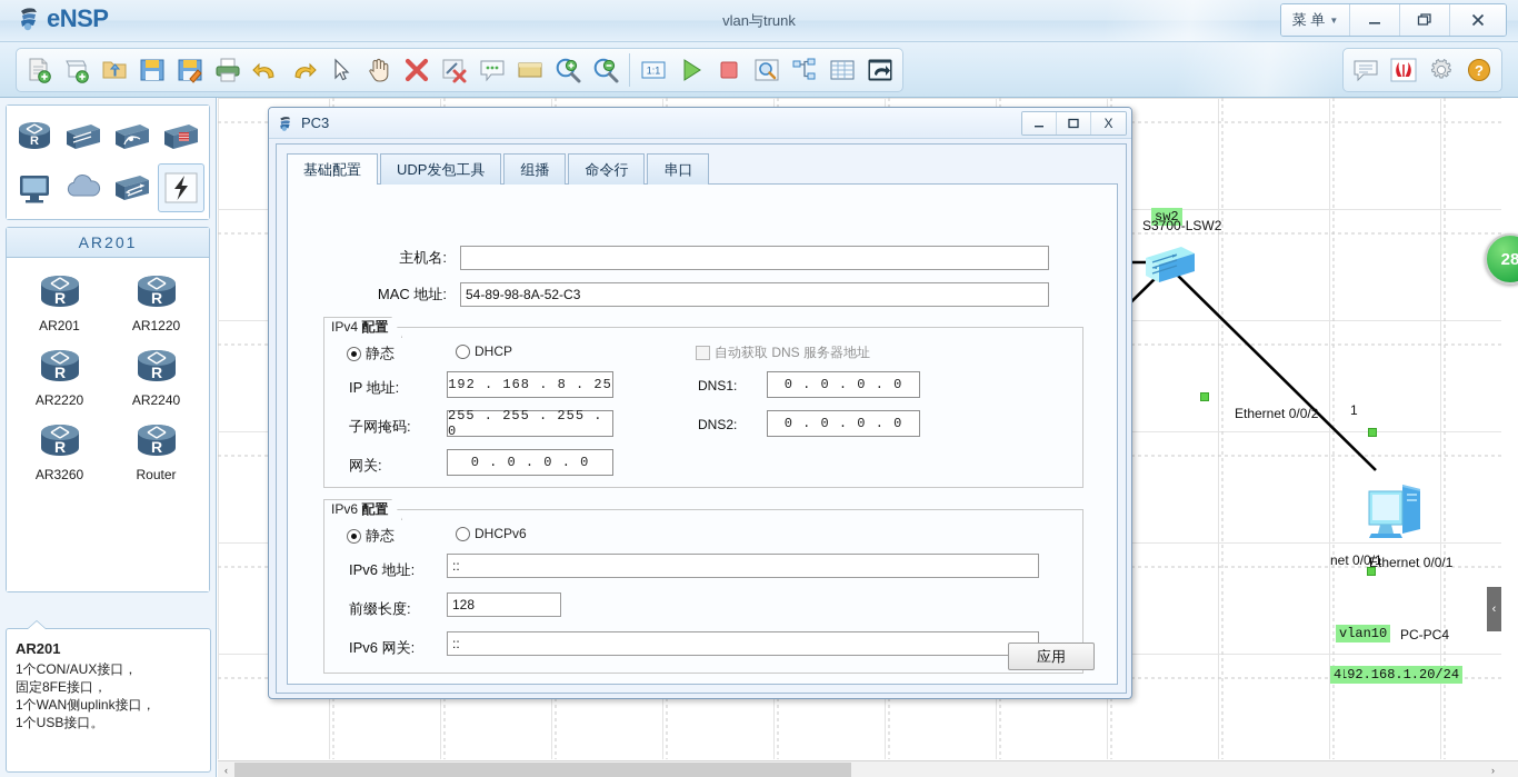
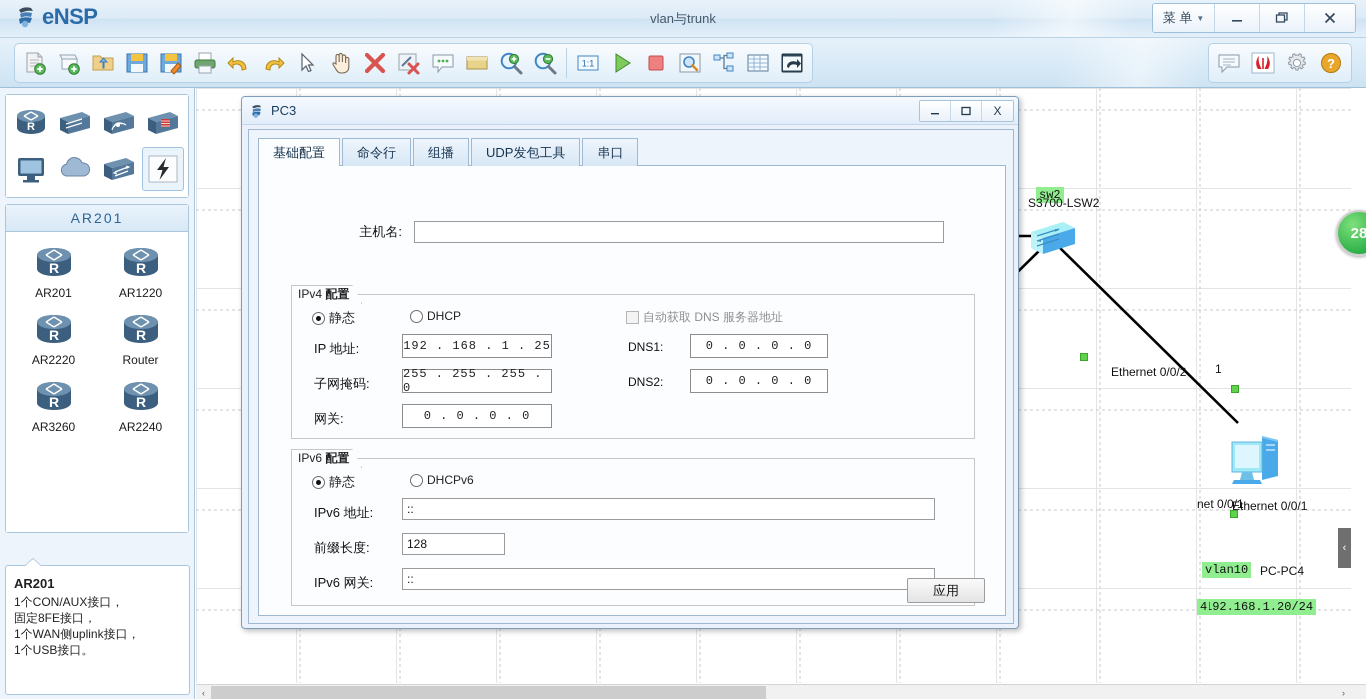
  eNSP
  vlan与trunk
  1:1
  R
  AR201
  R
  AR201
  R
  AR1220
  R
  AR2220
  R
- AR2240
+ Router
  R
  AR3260
  R
- Router
+ AR2240
  AR201
  1个CON/AUX接口，
  固定8FE接口，
  1个WAN侧uplink接口，
  1个USB接口。
  sw2
  S3700-LSW2
  vlan10
  PC-PC4
  92.168.1.20/24
  4
  Ethernet 0/0/2
  Ethernet 0/0/1
  net 0/0/1
  1
  ‹
  ›
  28
  ‹
  PC3
  X
  基础配置
- UDP发包工具
+ 命令行
  组播
- 命令行
+ UDP发包工具
  串口
  主机名:
- MAC 地址:
- 54-89-98-8A-52-C3
  IPv4 配置
  静态
  DHCP
  自动获取 DNS 服务器地址
  IP 地址:
- 192 . 168 . 8 . 25
+ 192 . 168 . 1 . 25
  子网掩码:
  255 . 255 . 255 . 0
  网关:
  0 . 0 . 0 . 0
  DNS1:
  0 . 0 . 0 . 0
  DNS2:
  0 . 0 . 0 . 0
  IPv6 配置
  静态
  DHCPv6
  IPv6 地址:
  ::
  前缀长度:
  128
  IPv6 网关:
  ::
  应用
